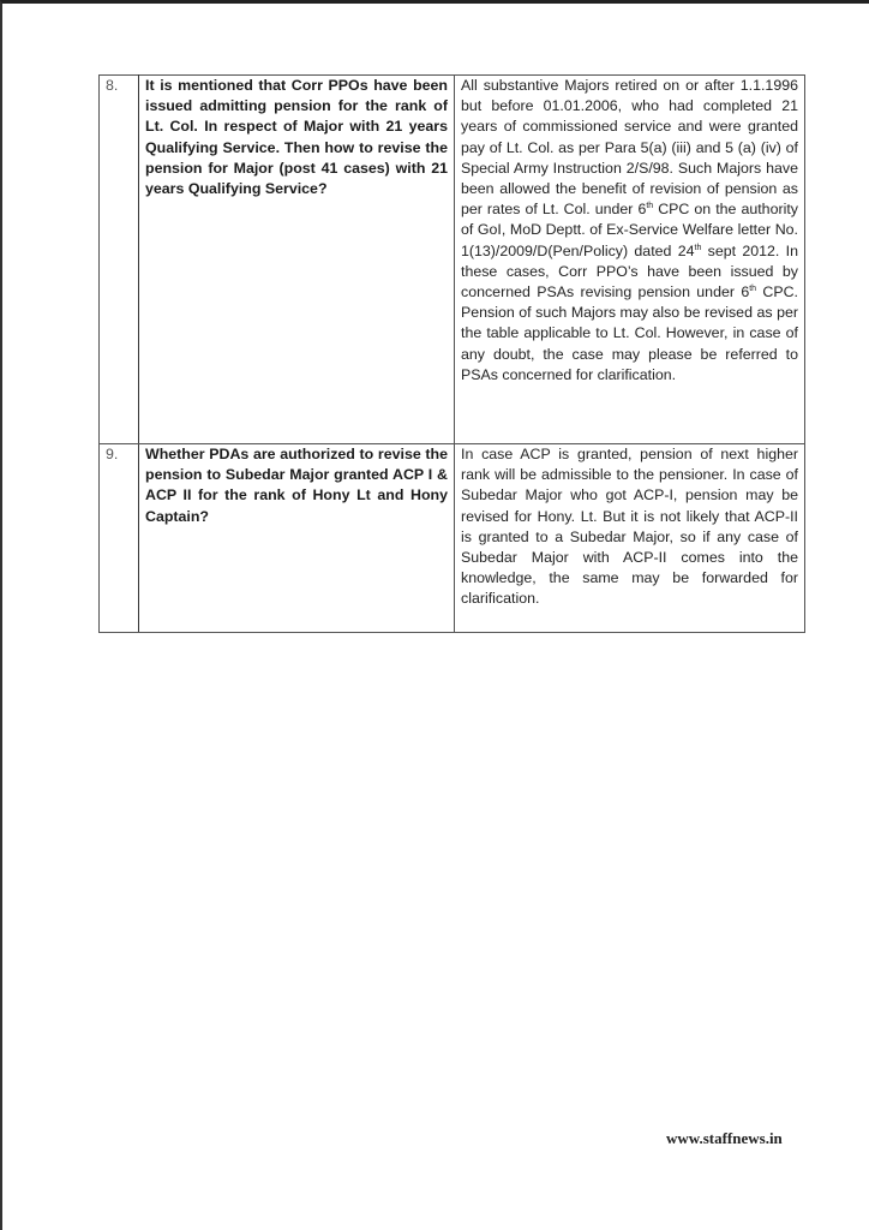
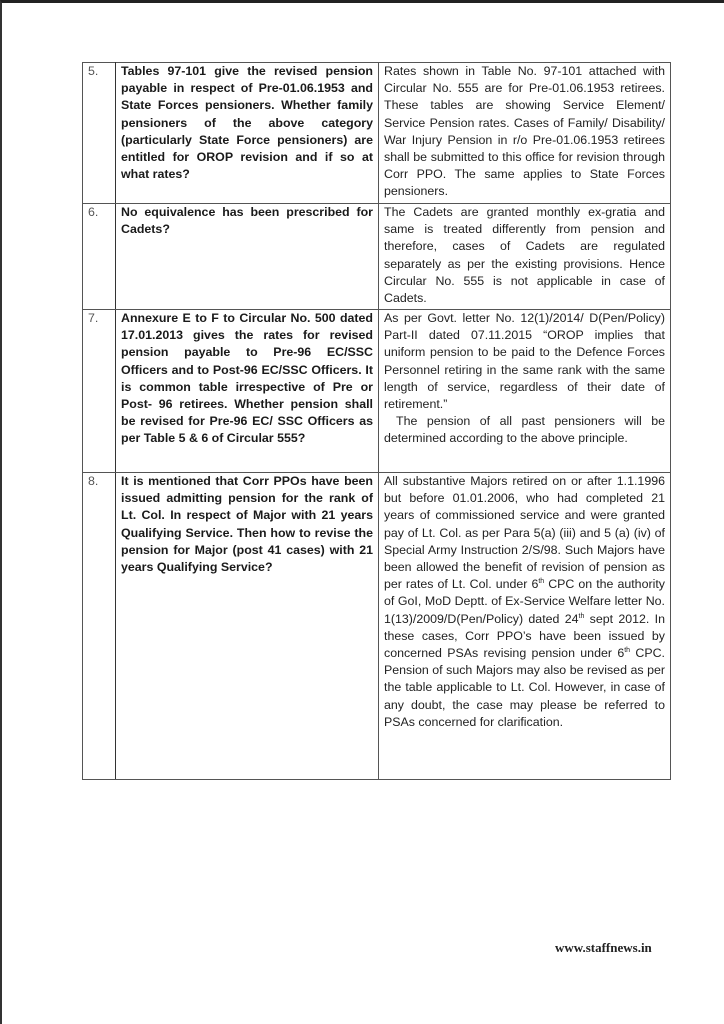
+ 5.	Tables 97-101 give the revised pension payable in respect of Pre-01.06.1953 and State Forces pensioners. Whether family pensioners of the above category (particularly State Force pensioners) are entitled for OROP revision and if so at what rates?	Rates shown in Table No. 97-101 attached with Circular No. 555 are for Pre-01.06.1953 retirees. These tables are showing Service Element/ Service Pension rates. Cases of Family/ Disability/ War Injury Pension in r/o Pre-01.06.1953 retirees shall be submitted to this office for revision through Corr PPO. The same applies to State Forces pensioners.
+ 6.	No equivalence has been prescribed for Cadets?	The Cadets are granted monthly ex-gratia and same is treated differently from pension and therefore, cases of Cadets are regulated separately as per the existing provisions. Hence Circular No. 555 is not applicable in case of Cadets.
+ 7.	Annexure E to F to Circular No. 500 dated 17.01.2013 gives the rates for revised pension payable to Pre-96 EC/SSC Officers and to Post-96 EC/SSC Officers. It is common table irrespective of Pre or Post- 96 retirees. Whether pension shall be revised for Pre-96 EC/ SSC Officers as per Table 5 & 6 of Circular 555?	As per Govt. letter No. 12(1)/2014/ D(Pen/Policy) Part-II dated 07.11.2015 “OROP implies that uniform pension to be paid to the Defence Forces Personnel retiring in the same rank with the same length of service, regardless of their date of retirement.” The pension of all past pensioners will be determined according to the above principle.
  8.	It is mentioned that Corr PPOs have been issued admitting pension for the rank of Lt. Col. In respect of Major with 21 years Qualifying Service. Then how to revise the pension for Major (post 41 cases) with 21 years Qualifying Service?	All substantive Majors retired on or after 1.1.1996 but before 01.01.2006, who had completed 21 years of commissioned service and were granted pay of Lt. Col. as per Para 5(a) (iii) and 5 (a) (iv) of Special Army Instruction 2/S/98. Such Majors have been allowed the benefit of revision of pension as per rates of Lt. Col. under 6 CPC on the authority of GoI, MoD Deptt. of Ex-Service Welfare letter No. 1(13)/2009/D(Pen/Policy) dated 24 sept 2012. In these cases, Corr PPO’s have been issued by concerned PSAs revising pension under 6 CPC. Pension of such Majors may also be revised as per the table applicable to Lt. Col. However, in case of any doubt, the case may please be referred to PSAs concerned for clarification.
- 9.	Whether PDAs are authorized to revise the pension to Subedar Major granted ACP I & ACP II for the rank of Hony Lt and Hony Captain?	In case ACP is granted, pension of next higher rank will be admissible to the pensioner. In case of Subedar Major who got ACP-I, pension may be revised for Hony. Lt. But it is not likely that ACP-II is granted to a Subedar Major, so if any case of Subedar Major with ACP-II comes into the knowledge, the same may be forwarded for clarification.
  www.staffnews.in
